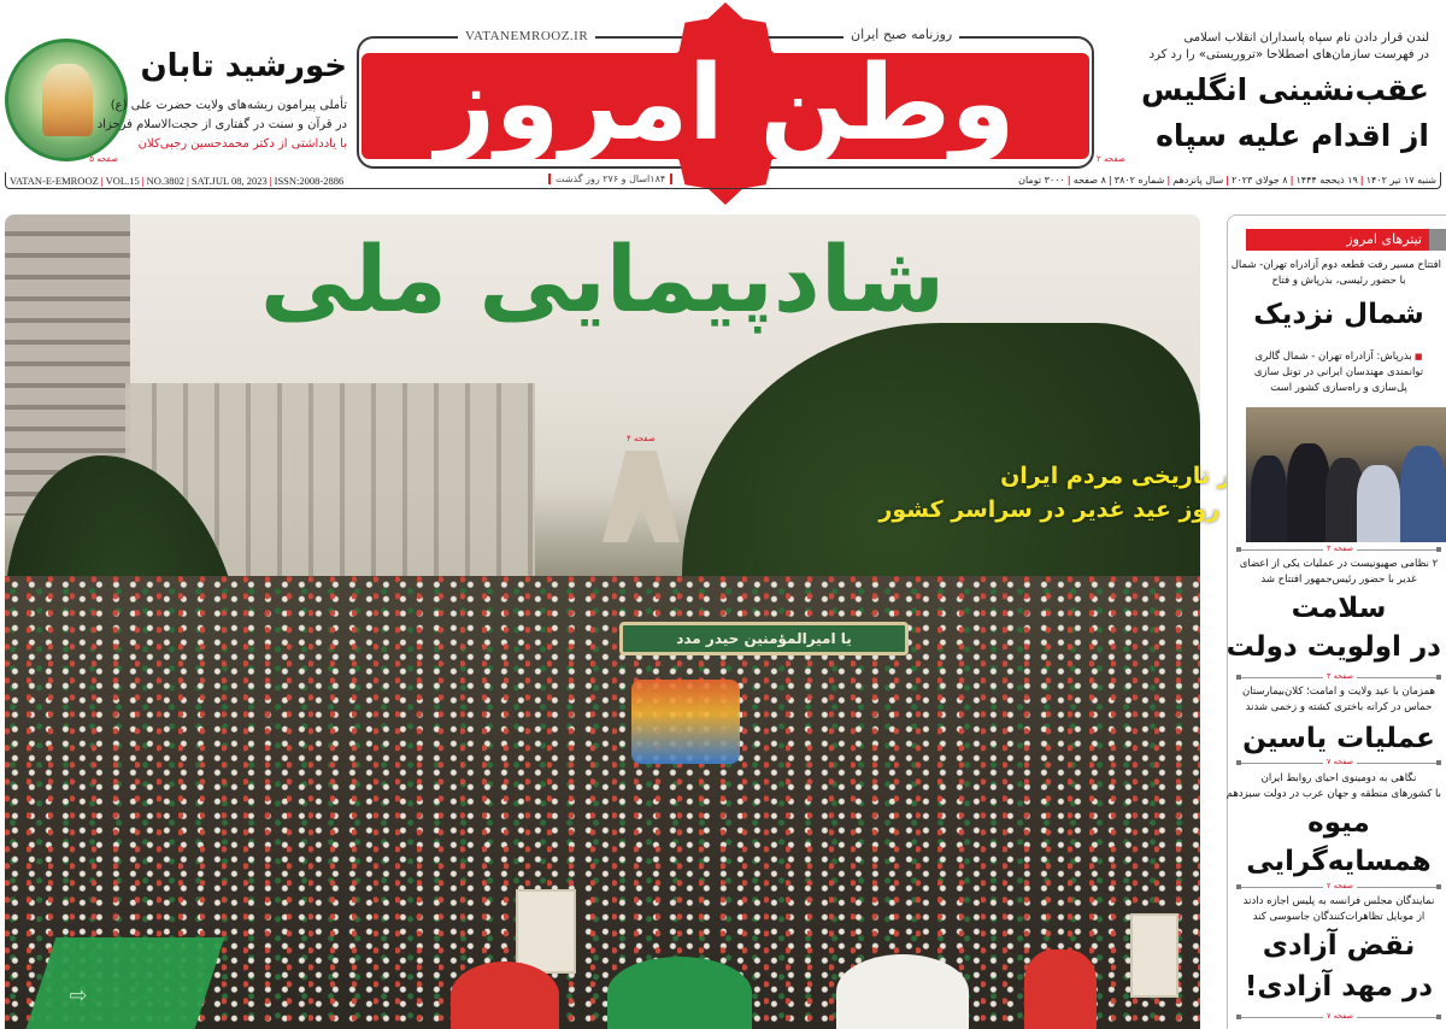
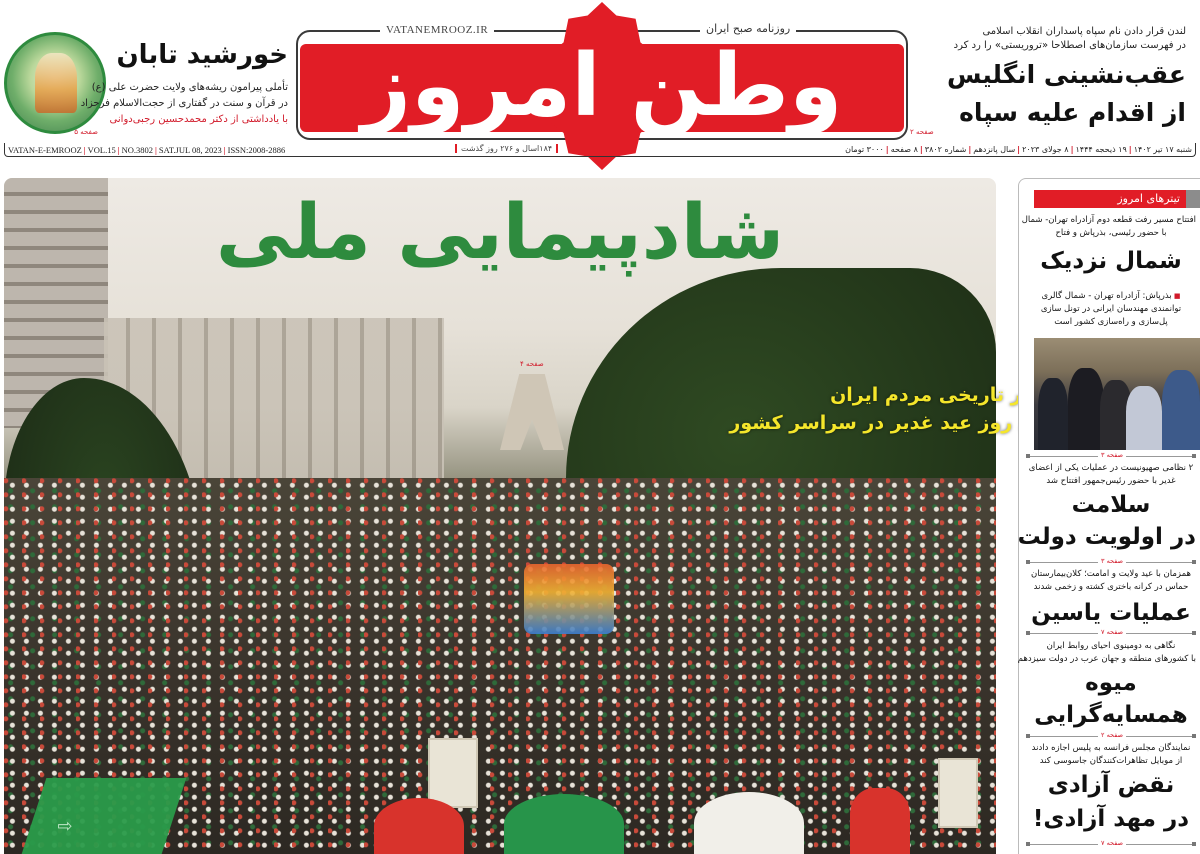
  وطن امروز
  VATANEMROOZ.IR
  روزنامه صبح ایران
  ۱۸۴اسال و ۲۷۶ روز گذشت
  خورشید تابان
  تأملی پیرامون ریشه‌های ولایت حضرت علی (ع)
  در قرآن و سنت در گفتاری از حجت‌الاسلام فرحزاد
- با یادداشتی از دکتر محمدحسین رجبی‌کلان
+ با یادداشتی از دکتر محمدحسین رجبی‌دوانی
  صفحه ۵
  لندن قرار دادن نام سپاه پاسداران انقلاب اسلامی
  در فهرست سازمان‌های اصطلاحا «تروریستی» را رد کرد
  عقب‌نشینی انگلیس
  از اقدام علیه سپاه
  صفحه ۲
  VATAN-E-EMROOZ | VOL.15 | NO.3802 | SAT.JUL 08, 2023 | ISSN:2008-2886
  شنبه ۱۷ تیر ۱۴۰۲|۱۹ ذیحجه ۱۴۴۴|۸ جولای ۲۰۲۳|سال پانزدهم|شماره ۳۸۰۲|۸ صفحه|۳۰۰۰ تومان
- یا امیرالمؤمنین حیدر مدد
  شادپیمایی ملی
  صفحه ۴
  ر تاریخی مردم ایران
  ⇨
  تیترهای امروز
  افتتاح مسیر رفت قطعه دوم آزادراه تهران- شمال
  با حضور رئیسی، بذرپاش و فتاح
  شمال نزدیک
  بذرپاش: آزادراه تهران - شمال گالری
  توانمندی مهندسان ایرانی در تونل سازی
  پل‌سازی و راه‌سازی کشور است
  صفحه ۳
  ۲ نظامی صهیونیست در عملیات یکی از اعضای
  غدیر با حضور رئیس‌جمهور افتتاح شد
  سلامت
  در اولویت دولت
  صفحه ۳
  همزمان با عید ولایت و امامت؛ کلان‌بیمارستان
  حماس در کرانه باختری کشته و زخمی شدند
  عملیات یاسین
  صفحه ۷
  نگاهی به دومینوی احیای روابط ایران
  با کشورهای منطقه و جهان عرب در دولت سیزدهم
  میوه
  همسایه‌گرایی
  صفحه ۲
  نمایندگان مجلس فرانسه به پلیس اجازه دادند
  از موبایل تظاهرات‌کنندگان جاسوسی کند
  نقض آزادی
  در مهد آزادی!
  صفحه ۷
